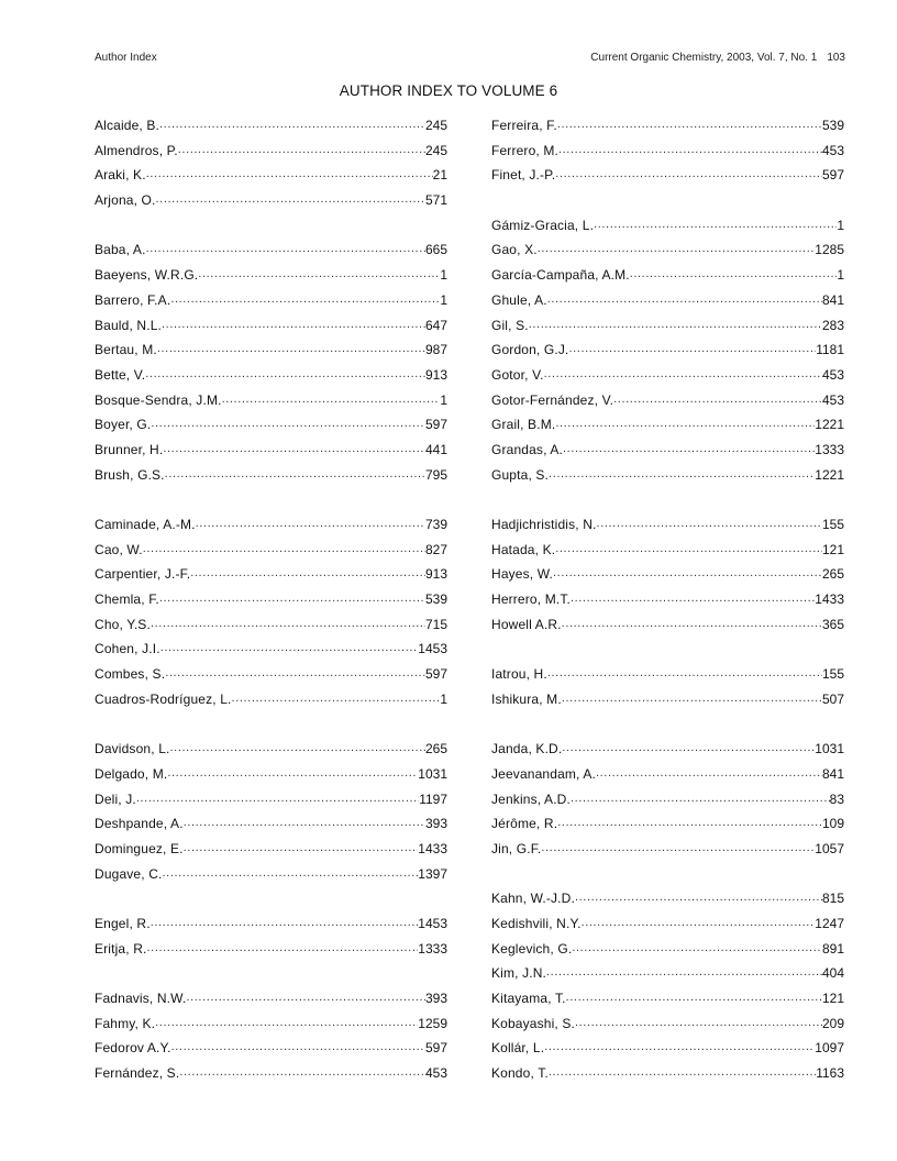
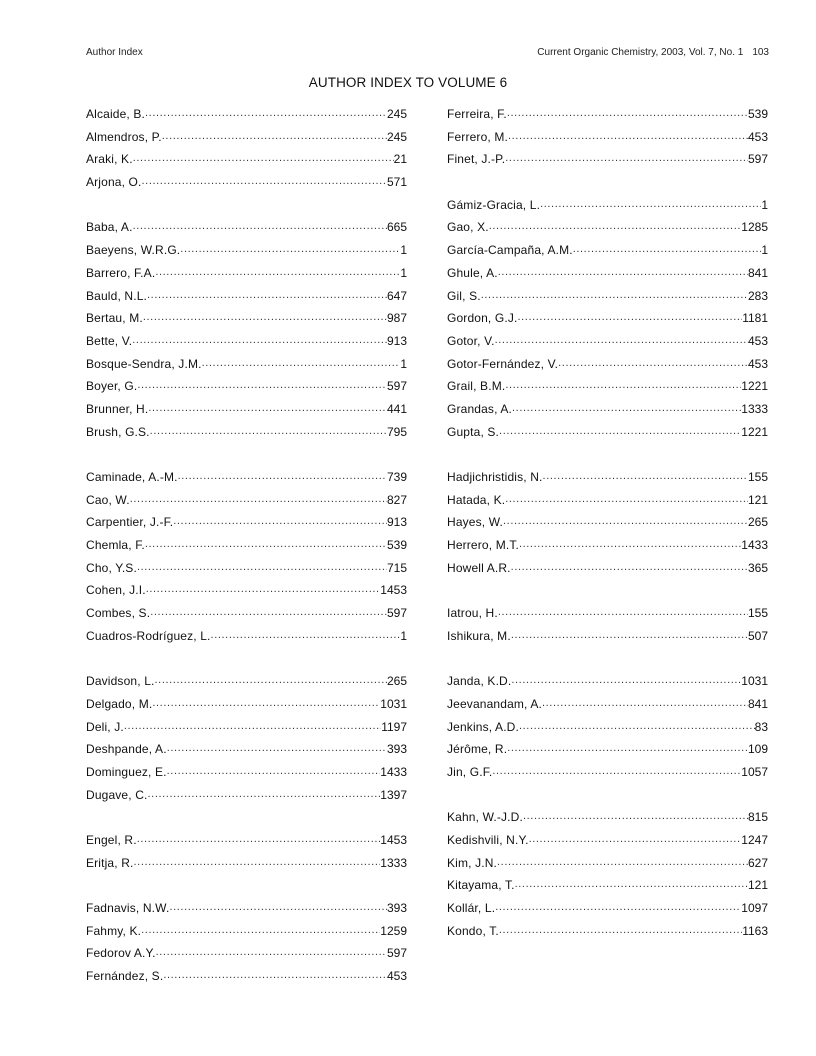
  Author Index
  Current Organic Chemistry, 2003, Vol. 7, No. 1 103
  AUTHOR INDEX TO VOLUME 6
  Alcaide, B.
  245
  Almendros, P.
  245
  Araki, K.
  21
  Arjona, O.
  571
  Baba, A.
  665
  Baeyens, W.R.G.
  1
  Barrero, F.A.
  1
  Bauld, N.L.
  647
  Bertau, M.
  987
  Bette, V.
  913
  Bosque-Sendra, J.M.
  1
  Boyer, G.
  597
  Brunner, H.
  441
  Brush, G.S.
  795
  Caminade, A.-M.
  739
  Cao, W.
  827
  Carpentier, J.-F.
  913
  Chemla, F.
  539
  Cho, Y.S.
  715
  Cohen, J.I.
  1453
  Combes, S.
  597
  Cuadros-Rodríguez, L.
  1
  Davidson, L.
  265
  Delgado, M.
  1031
  Deli, J.
  1197
  Deshpande, A.
  393
  Dominguez, E.
  1433
  Dugave, C.
  1397
  Engel, R.
  1453
  Eritja, R.
  1333
  Fadnavis, N.W.
  393
  Fahmy, K.
  1259
  Fedorov A.Y.
  597
  Fernández, S.
  453
  Ferreira, F.
  539
  Ferrero, M.
  453
  Finet, J.-P.
  597
  Gámiz-Gracia, L.
  1
  Gao, X.
  1285
  García-Campaña, A.M.
  1
  Ghule, A.
  841
  Gil, S.
  283
  Gordon, G.J.
  1181
  Gotor, V.
  453
  Gotor-Fernández, V.
  453
  Grail, B.M.
  1221
  Grandas, A.
  1333
  Gupta, S.
  1221
  Hadjichristidis, N.
  155
  Hatada, K.
  121
  Hayes, W.
  265
  Herrero, M.T.
  1433
  Howell A.R.
  365
  Iatrou, H.
  155
  Ishikura, M.
  507
  Janda, K.D.
  1031
  Jeevanandam, A.
  841
  Jenkins, A.D.
  83
  Jérôme, R.
  109
  Jin, G.F.
  1057
  Kahn, W.-J.D.
  815
  Kedishvili, N.Y.
  1247
- Keglevich, G.
- 891
  Kim, J.N.
- 404
+ 627
  Kitayama, T.
  121
- Kobayashi, S.
- 209
  Kollár, L.
  1097
  Kondo, T.
  1163
